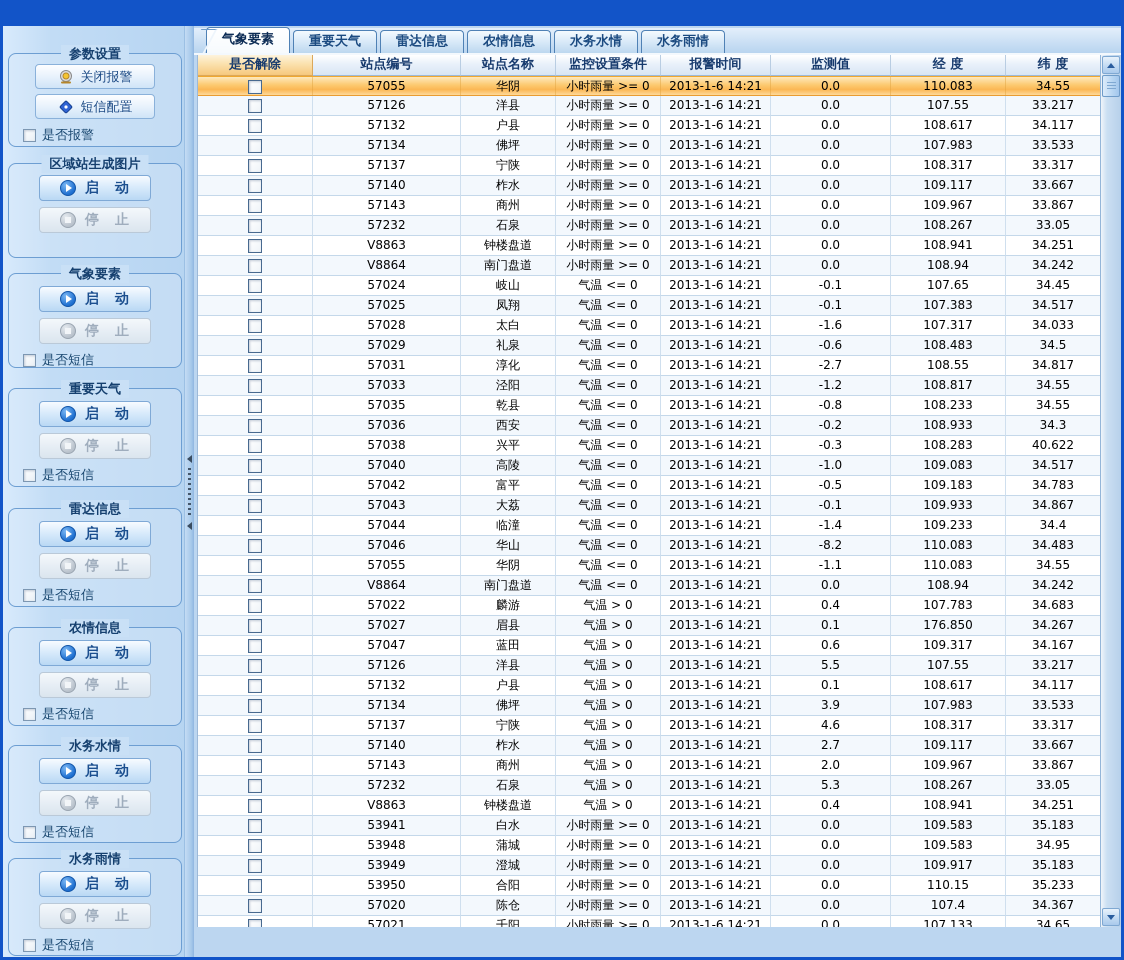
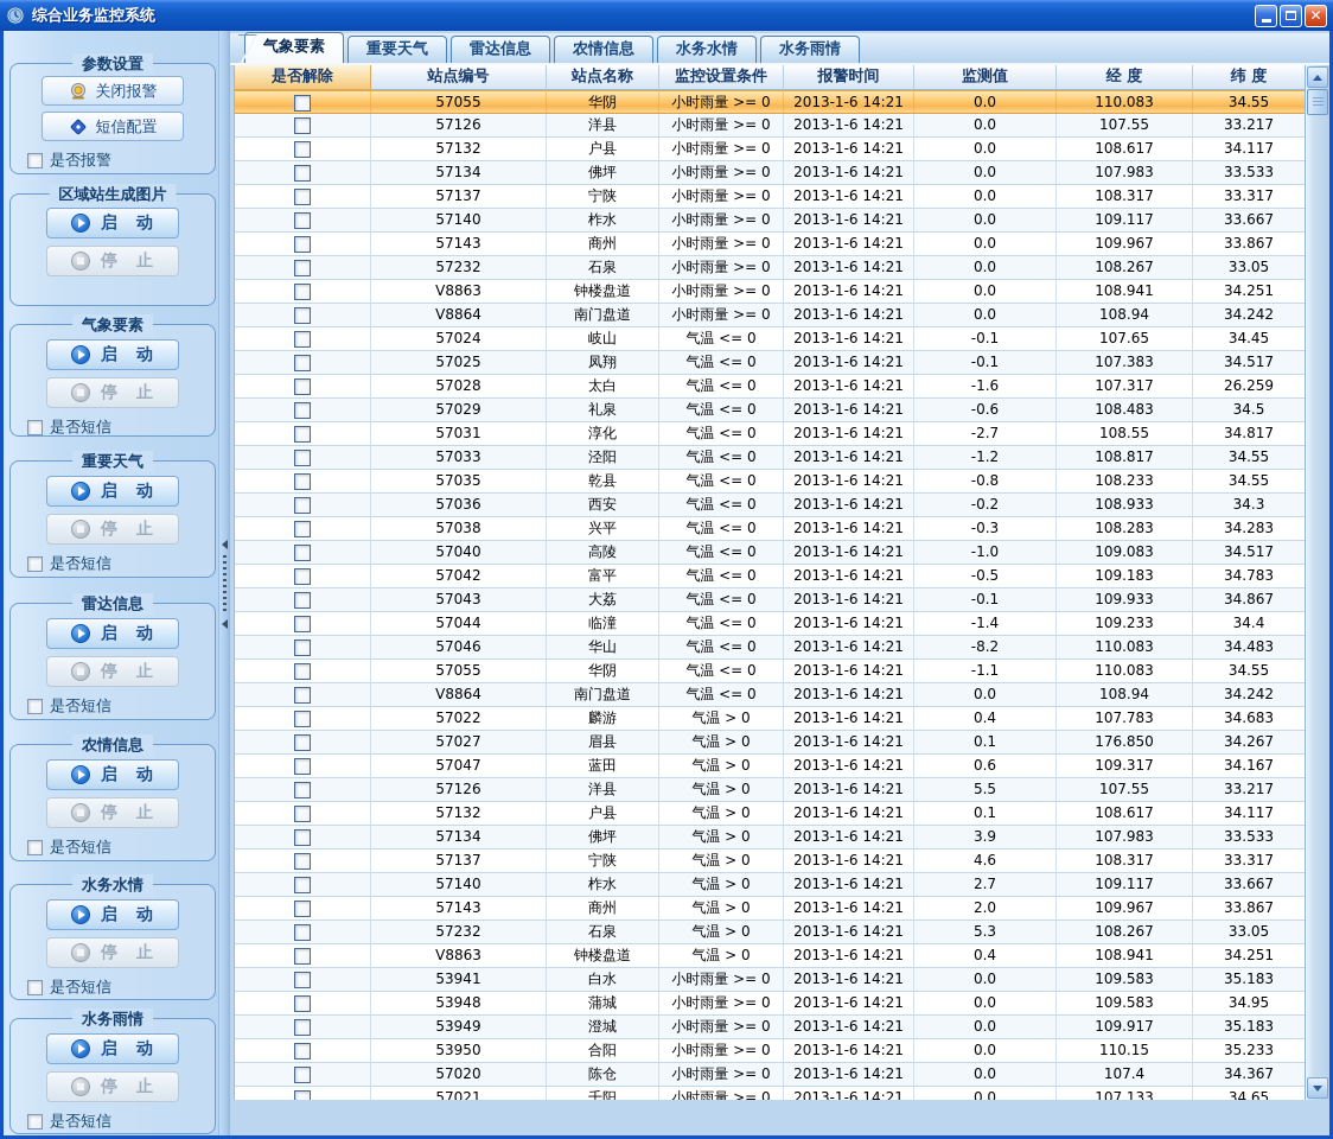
+ 综合业务监控系统
+ ✕
  参数设置
  关闭报警
  短信配置
  是否报警
  区域站生成图片
  启 动
  停 止
  气象要素
  启 动
  停 止
  是否短信
  重要天气
  启 动
  停 止
  是否短信
  雷达信息
  启 动
  停 止
  是否短信
  农情信息
  启 动
  停 止
  是否短信
  水务水情
  启 动
  停 止
  是否短信
  水务雨情
  启 动
  停 止
  是否短信
  气象要素
  重要天气
  雷达信息
  农情信息
  水务水情
  水务雨情
  是否解除
  站点编号
  站点名称
  监控设置条件
  报警时间
  监测值
  经 度
  纬 度
  57055
  华阴
  小时雨量 >= 0
  2013-1-6 14:21
  0.0
  110.083
  34.55
  57126
  洋县
  小时雨量 >= 0
  2013-1-6 14:21
  0.0
  107.55
  33.217
  57132
  户县
  小时雨量 >= 0
  2013-1-6 14:21
  0.0
  108.617
  34.117
  57134
  佛坪
  小时雨量 >= 0
  2013-1-6 14:21
  0.0
  107.983
  33.533
  57137
  宁陕
  小时雨量 >= 0
  2013-1-6 14:21
  0.0
  108.317
  33.317
  57140
  柞水
  小时雨量 >= 0
  2013-1-6 14:21
  0.0
  109.117
  33.667
  57143
  商州
  小时雨量 >= 0
  2013-1-6 14:21
  0.0
  109.967
  33.867
  57232
  石泉
  小时雨量 >= 0
  2013-1-6 14:21
  0.0
  108.267
  33.05
  V8863
  钟楼盘道
  小时雨量 >= 0
  2013-1-6 14:21
  0.0
  108.941
  34.251
  V8864
  南门盘道
  小时雨量 >= 0
  2013-1-6 14:21
  0.0
  108.94
  34.242
  57024
  岐山
  气温 <= 0
  2013-1-6 14:21
  -0.1
  107.65
  34.45
  57025
  凤翔
  气温 <= 0
  2013-1-6 14:21
  -0.1
  107.383
  34.517
  57028
  太白
  气温 <= 0
  2013-1-6 14:21
  -1.6
  107.317
- 34.033
+ 26.259
  57029
  礼泉
  气温 <= 0
  2013-1-6 14:21
  -0.6
  108.483
  34.5
  57031
  淳化
  气温 <= 0
  2013-1-6 14:21
  -2.7
  108.55
  34.817
  57033
  泾阳
  气温 <= 0
  2013-1-6 14:21
  -1.2
  108.817
  34.55
  57035
  乾县
  气温 <= 0
  2013-1-6 14:21
  -0.8
  108.233
  34.55
  57036
  西安
  气温 <= 0
  2013-1-6 14:21
  -0.2
  108.933
  34.3
  57038
  兴平
  气温 <= 0
  2013-1-6 14:21
  -0.3
  108.283
- 40.622
+ 34.283
  57040
  高陵
  气温 <= 0
  2013-1-6 14:21
  -1.0
  109.083
  34.517
  57042
  富平
  气温 <= 0
  2013-1-6 14:21
  -0.5
  109.183
  34.783
  57043
  大荔
  气温 <= 0
  2013-1-6 14:21
  -0.1
  109.933
  34.867
  57044
  临潼
  气温 <= 0
  2013-1-6 14:21
  -1.4
  109.233
  34.4
  57046
  华山
  气温 <= 0
  2013-1-6 14:21
  -8.2
  110.083
  34.483
  57055
  华阴
  气温 <= 0
  2013-1-6 14:21
  -1.1
  110.083
  34.55
  V8864
  南门盘道
  气温 <= 0
  2013-1-6 14:21
  0.0
  108.94
  34.242
  57022
  麟游
  气温 > 0
  2013-1-6 14:21
  0.4
  107.783
  34.683
  57027
  眉县
  气温 > 0
  2013-1-6 14:21
  0.1
  176.850
  34.267
  57047
  蓝田
  气温 > 0
  2013-1-6 14:21
  0.6
  109.317
  34.167
  57126
  洋县
  气温 > 0
  2013-1-6 14:21
  5.5
  107.55
  33.217
  57132
  户县
  气温 > 0
  2013-1-6 14:21
  0.1
  108.617
  34.117
  57134
  佛坪
  气温 > 0
  2013-1-6 14:21
  3.9
  107.983
  33.533
  57137
  宁陕
  气温 > 0
  2013-1-6 14:21
  4.6
  108.317
  33.317
  57140
  柞水
  气温 > 0
  2013-1-6 14:21
  2.7
  109.117
  33.667
  57143
  商州
  气温 > 0
  2013-1-6 14:21
  2.0
  109.967
  33.867
  57232
  石泉
  气温 > 0
  2013-1-6 14:21
  5.3
  108.267
  33.05
  V8863
  钟楼盘道
  气温 > 0
  2013-1-6 14:21
  0.4
  108.941
  34.251
  53941
  白水
  小时雨量 >= 0
  2013-1-6 14:21
  0.0
  109.583
  35.183
  53948
  蒲城
  小时雨量 >= 0
  2013-1-6 14:21
  0.0
  109.583
  34.95
  53949
  澄城
  小时雨量 >= 0
  2013-1-6 14:21
  0.0
  109.917
  35.183
  53950
  合阳
  小时雨量 >= 0
  2013-1-6 14:21
  0.0
  110.15
  35.233
  57020
  陈仓
  小时雨量 >= 0
  2013-1-6 14:21
  0.0
  107.4
  34.367
  57021
  千阳
  小时雨量 >= 0
  2013-1-6 14:21
  0.0
  107.133
  34.65
